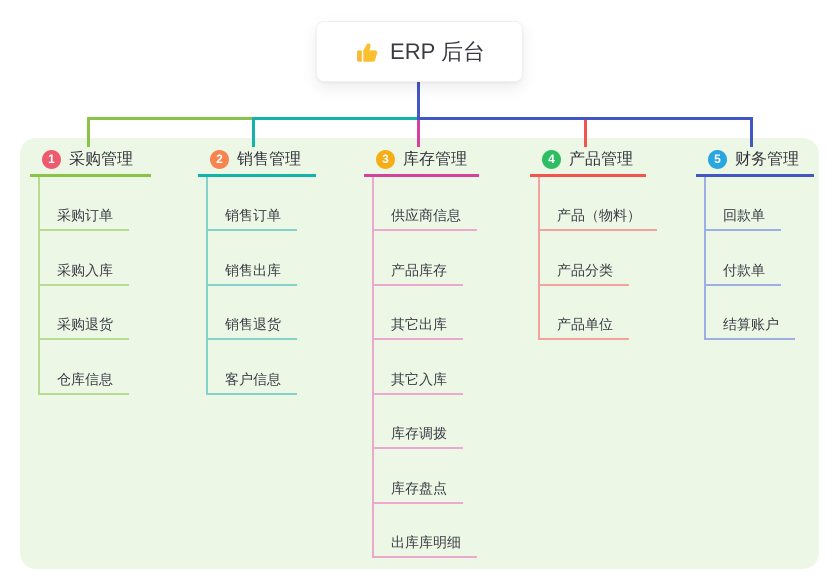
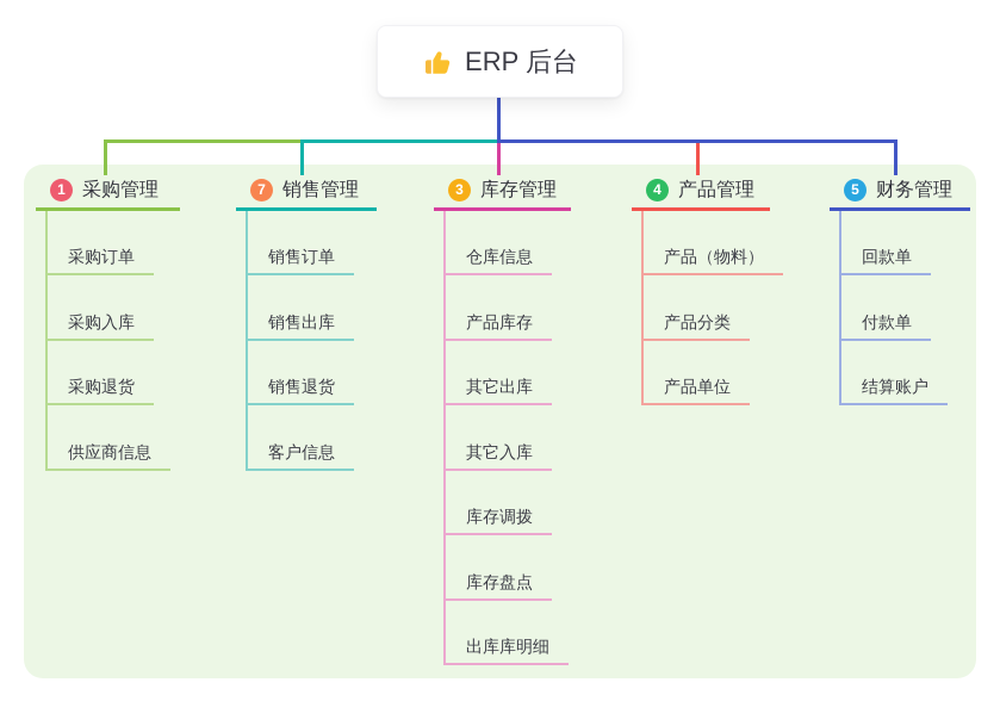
  ERP 后台
  1
  采购管理
  采购订单
  采购入库
  采购退货
- 仓库信息
+ 供应商信息
- 2
+ 7
  销售管理
  销售订单
  销售出库
  销售退货
  客户信息
  3
  库存管理
- 供应商信息
+ 仓库信息
  产品库存
  其它出库
  其它入库
  库存调拨
  库存盘点
  出库库明细
  4
  产品管理
  产品（物料）
  产品分类
  产品单位
  5
  财务管理
  回款单
  付款单
  结算账户
